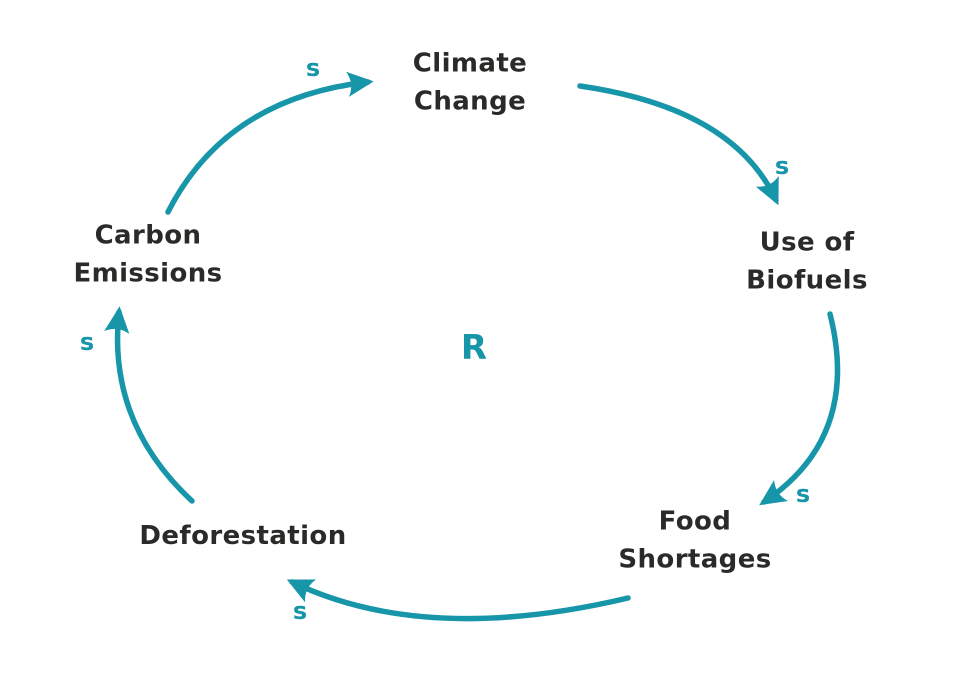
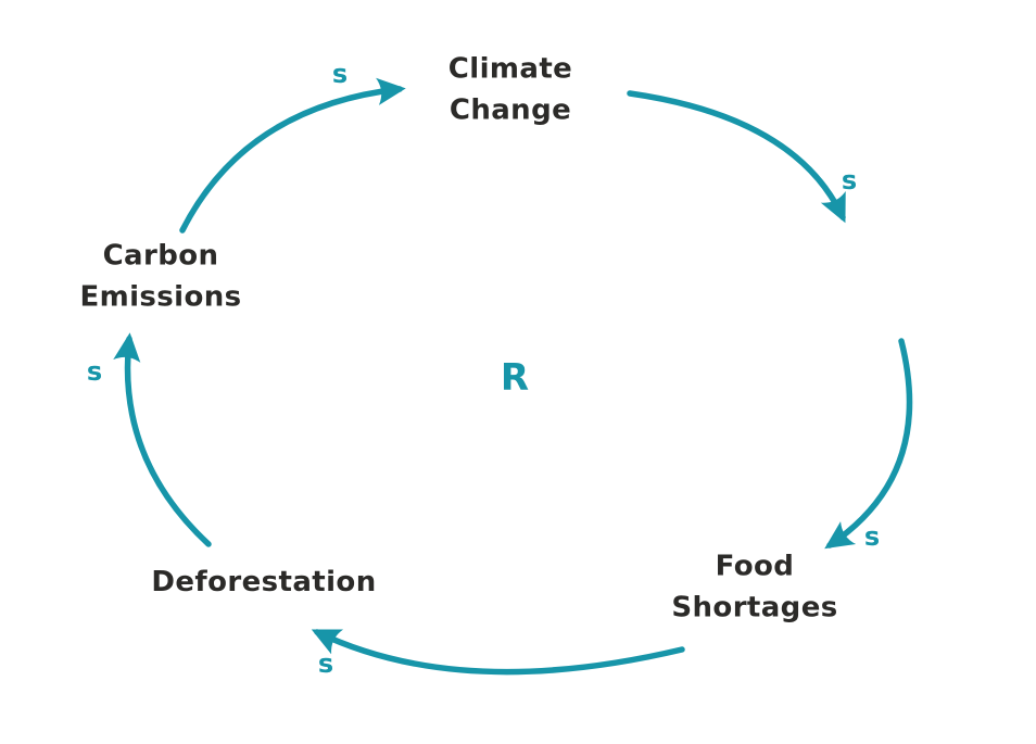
  Climate
  Change
- Use of
- Biofuels
  Food
  Shortages
  Deforestation
  Carbon
  Emissions
  R
  s
  s
  s
  s
  s
